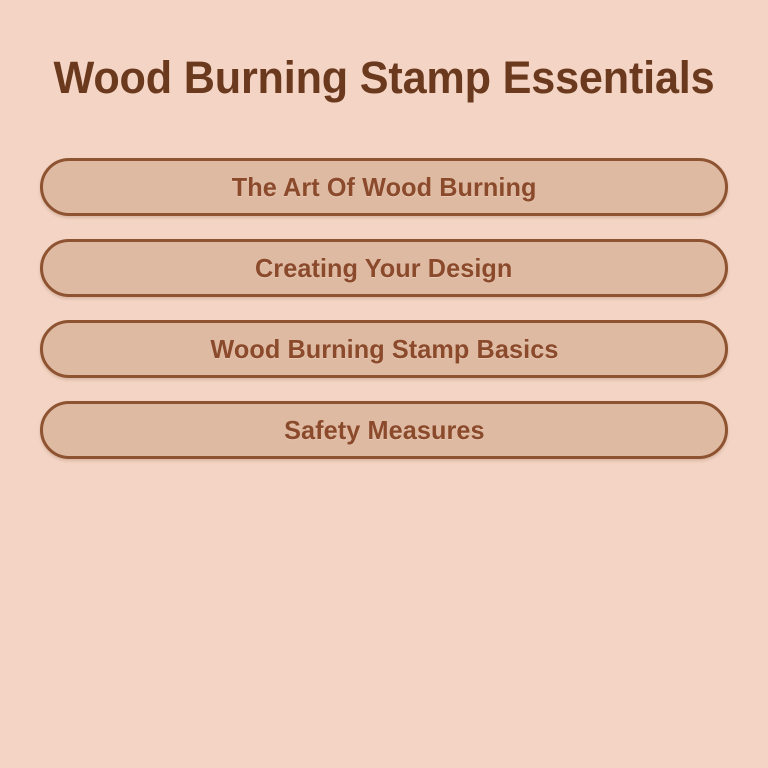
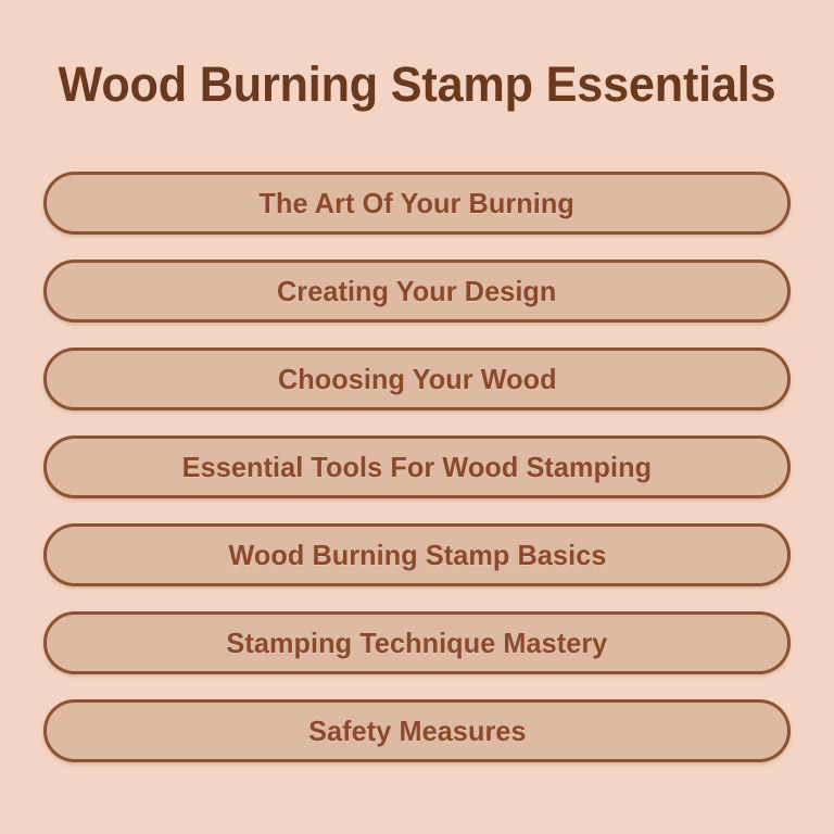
  Wood Burning Stamp Essentials
- The Art Of Wood Burning
+ The Art Of Your Burning
  Creating Your Design
+ Choosing Your Wood
+ Essential Tools For Wood Stamping
  Wood Burning Stamp Basics
+ Stamping Technique Mastery
  Safety Measures
